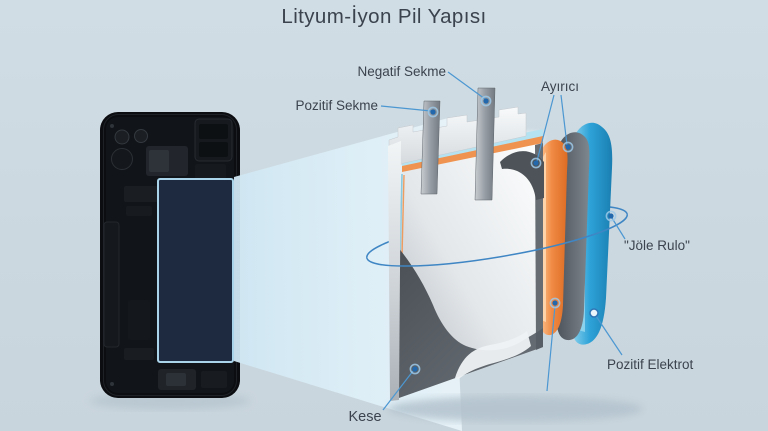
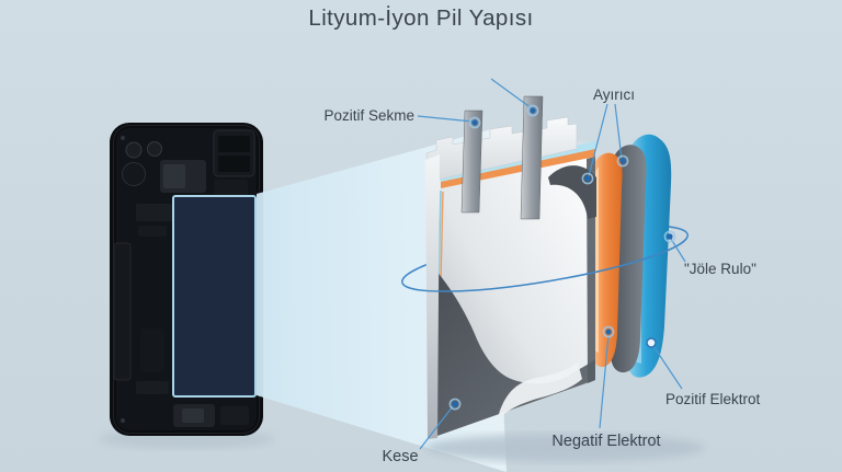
  Lityum-İyon Pil Yapısı
- Negatif Sekme
  Pozitif Sekme
  Ayırıcı
  "Jöle Rulo"
  Pozitif Elektrot
+ Negatif Elektrot
  Kese
